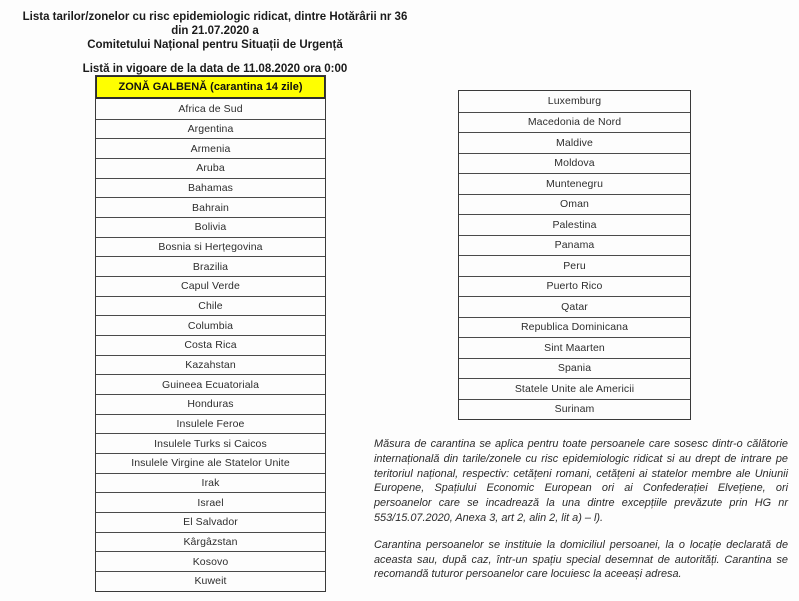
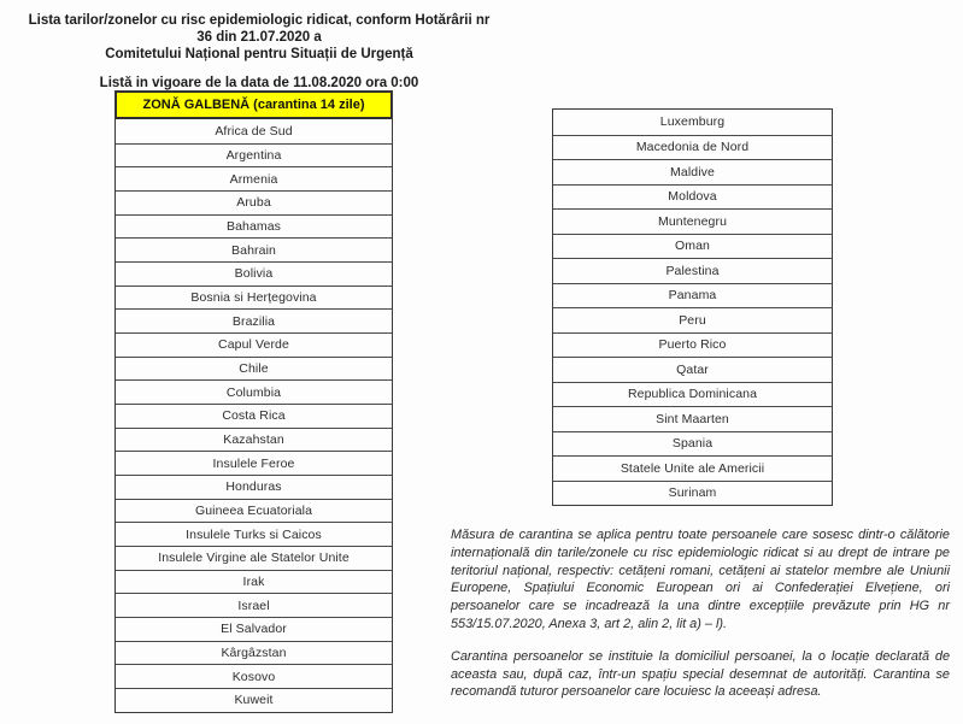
- Lista tarilor/zonelor cu risc epidemiologic ridicat, dintre Hotărârii nr 36 din 21.07.2020 a
+ Lista tarilor/zonelor cu risc epidemiologic ridicat, conform Hotărârii nr 36 din 21.07.2020 a
  Comitetului Național pentru Situații de Urgență
  Listă in vigoare de la data de 11.08.2020 ora 0:00
  ZONĂ GALBENĂ (carantina 14 zile)
  Africa de Sud
  Argentina
  Armenia
  Aruba
  Bahamas
  Bahrain
  Bolivia
  Bosnia si Herțegovina
  Brazilia
  Capul Verde
  Chile
  Columbia
  Costa Rica
  Kazahstan
- Guineea Ecuatoriala
+ Insulele Feroe
  Honduras
- Insulele Feroe
+ Guineea Ecuatoriala
  Insulele Turks si Caicos
  Insulele Virgine ale Statelor Unite
  Irak
  Israel
  El Salvador
  Kârgâzstan
  Kosovo
  Kuweit
  Luxemburg
  Macedonia de Nord
  Maldive
  Moldova
  Muntenegru
  Oman
  Palestina
  Panama
  Peru
  Puerto Rico
  Qatar
  Republica Dominicana
  Sint Maarten
  Spania
  Statele Unite ale Americii
  Surinam
  Măsura de carantina se aplica pentru toate persoanele care sosesc dintr-o călătorie internațională din tarile/zonele cu risc epidemiologic ridicat si au drept de intrare pe teritoriul național, respectiv: cetățeni romani, cetățeni ai statelor membre ale Uniunii Europene, Spațiului Economic European ori ai Confederației Elvețiene, ori persoanelor care se incadrează la una dintre excepțiile prevăzute prin HG nr 553/15.07.2020, Anexa 3, art 2, alin 2, lit a) – l).
  Carantina persoanelor se instituie la domiciliul persoanei, la o locație declarată de aceasta sau, după caz, într-un spațiu special desemnat de autorități. Carantina se recomandă tuturor persoanelor care locuiesc la aceeași adresa.
